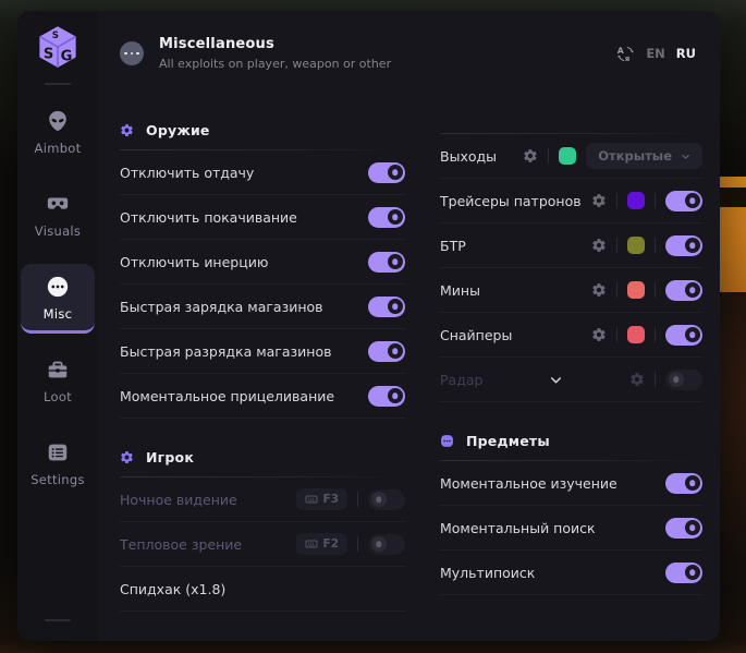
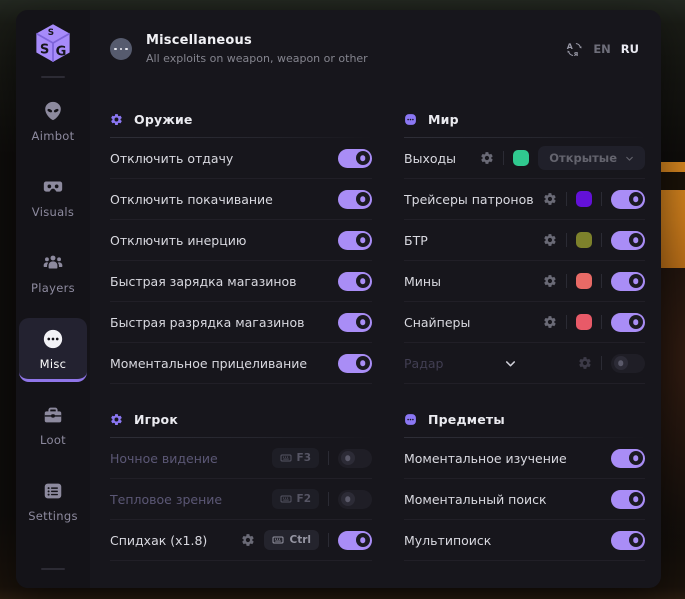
  S
  G
  S
  Aimbot
  Visuals
+ Players
  Misc
  Loot
  Settings
  Miscellaneous
- All exploits on player, weapon or other
+ All exploits on weapon, weapon or other
  A
  я
  EN
  RU
  Оружие
  Отключить отдачу
  Отключить покачивание
  Отключить инерцию
  Быстрая зарядка магазинов
  Быстрая разрядка магазинов
  Моментальное прицеливание
  Игрок
  Ночное видение
  F3
  Тепловое зрение
  F2
  Спидхак (x1.8)
+ Ctrl
+ Мир
  Выходы
  Открытые
  Трейсеры патронов
  БТР
  Мины
  Снайперы
  Радар
  Предметы
  Моментальное изучение
  Моментальный поиск
  Мультипоиск
